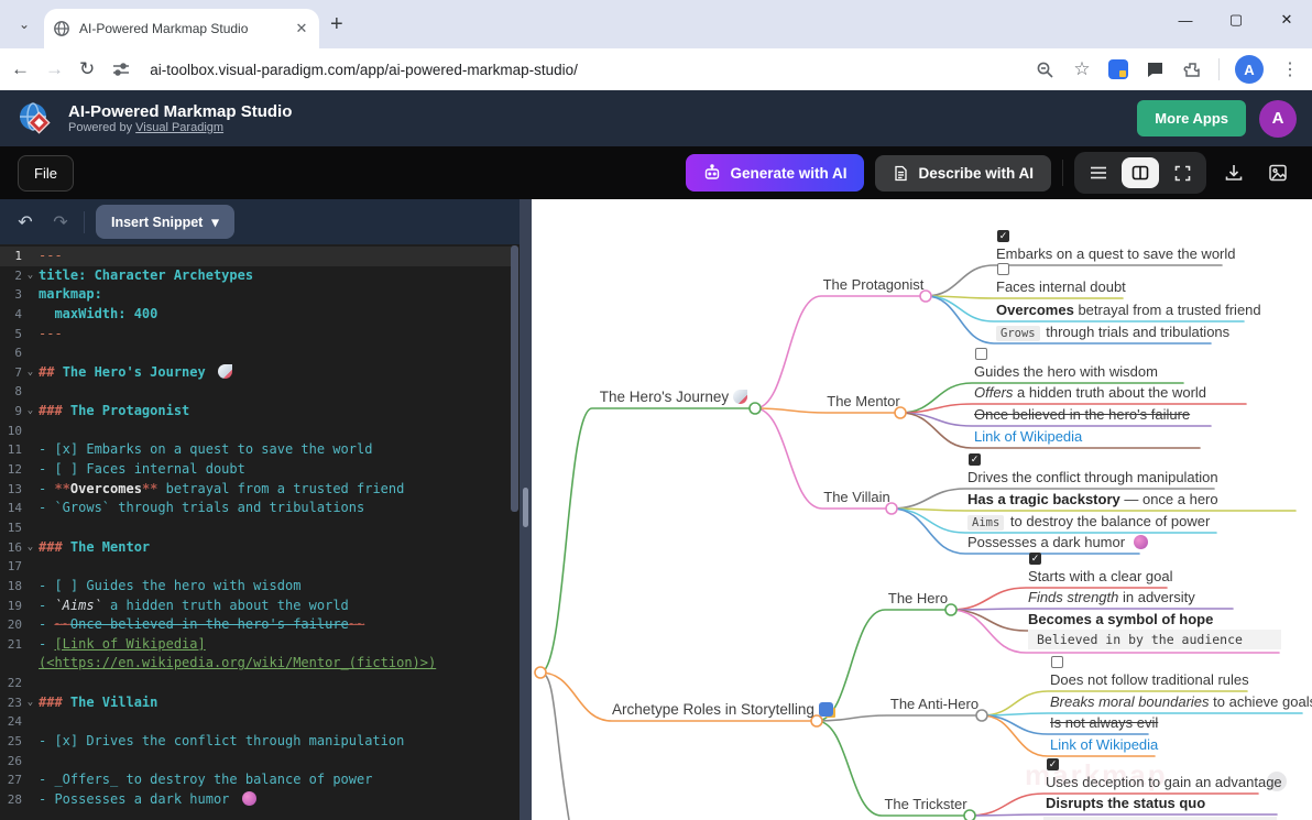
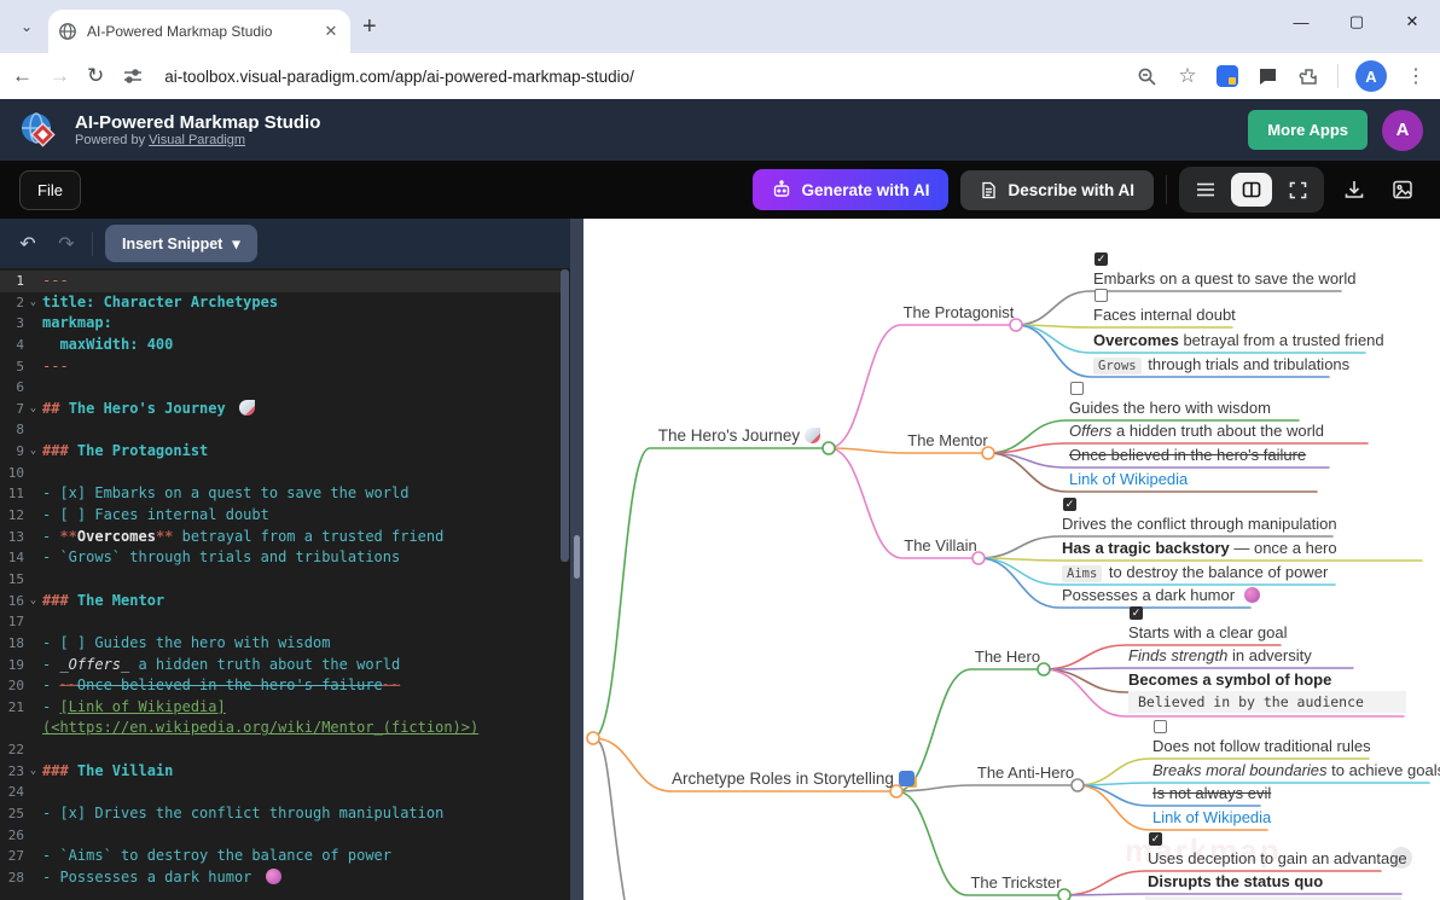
  ⌄
  AI-Powered Markmap Studio
  ✕
  +
  —
  ▢
  ✕
  ←
  →
  ↻
  ai-toolbox.visual-paradigm.com/app/ai-powered-markmap-studio/
  ☆
  A
  ⋮
  AI-Powered Markmap Studio
  Powered by Visual Paradigm
  More Apps
  A
  File
  Generate with AI
  Describe with AI
  ↶
  ↷
  Insert Snippet
  ▾
  1
  ---
  2
  ⌄
  title: Character Archetypes
  3
  markmap:
  4
  maxWidth: 400
  5
  ---
  6
  7
  ⌄
  ## The Hero's Journey
  8
  9
  ⌄
  ### The Protagonist
  10
  11
  - [x] Embarks on a quest to save the world
  12
  - [ ] Faces internal doubt
  13
  - **Overcomes** betrayal from a trusted friend
  14
  - `Grows` through trials and tribulations
  15
  16
  ⌄
  ### The Mentor
  17
  18
  - [ ] Guides the hero with wisdom
  19
- - `Aims` a hidden truth about the world
+ - _Offers_ a hidden truth about the world
  20
  - ~~Once believed in the hero's failure~~
  21
  - [Link of Wikipedia]
  (<https://en.wikipedia.org/wiki/Mentor_(fiction)>)
  22
  23
  ⌄
  ### The Villain
  24
  25
  - [x] Drives the conflict through manipulation
  26
  27
- - _Offers_ to destroy the balance of power
+ - `Aims` to destroy the balance of power
  28
  - Possesses a dark humor
  markmap
  The Hero's Journey
  Archetype Roles in Storytelling
  The Protagonist
  The Mentor
  The Villain
  The Hero
  The Anti-Hero
  The Trickster
  ✓
  Embarks on a quest to save the world
  Faces internal doubt
  Overcomes betrayal from a trusted friend
  Grows through trials and tribulations
  Guides the hero with wisdom
  Offers a hidden truth about the world
  Once believed in the hero's failure
  Link of Wikipedia
  ✓
  Drives the conflict through manipulation
  Has a tragic backstory — once a hero
  Aims to destroy the balance of power
  Possesses a dark humor
  ✓
  Starts with a clear goal
  Finds strength in adversity
  Becomes a symbol of hope
  Believed in by the audience
  Does not follow traditional rules
  Breaks moral boundaries to achieve goal
  Is not always evil
  Link of Wikipedia
  ✓
  Uses deception to gain an advantage
  Disrupts the status quo
